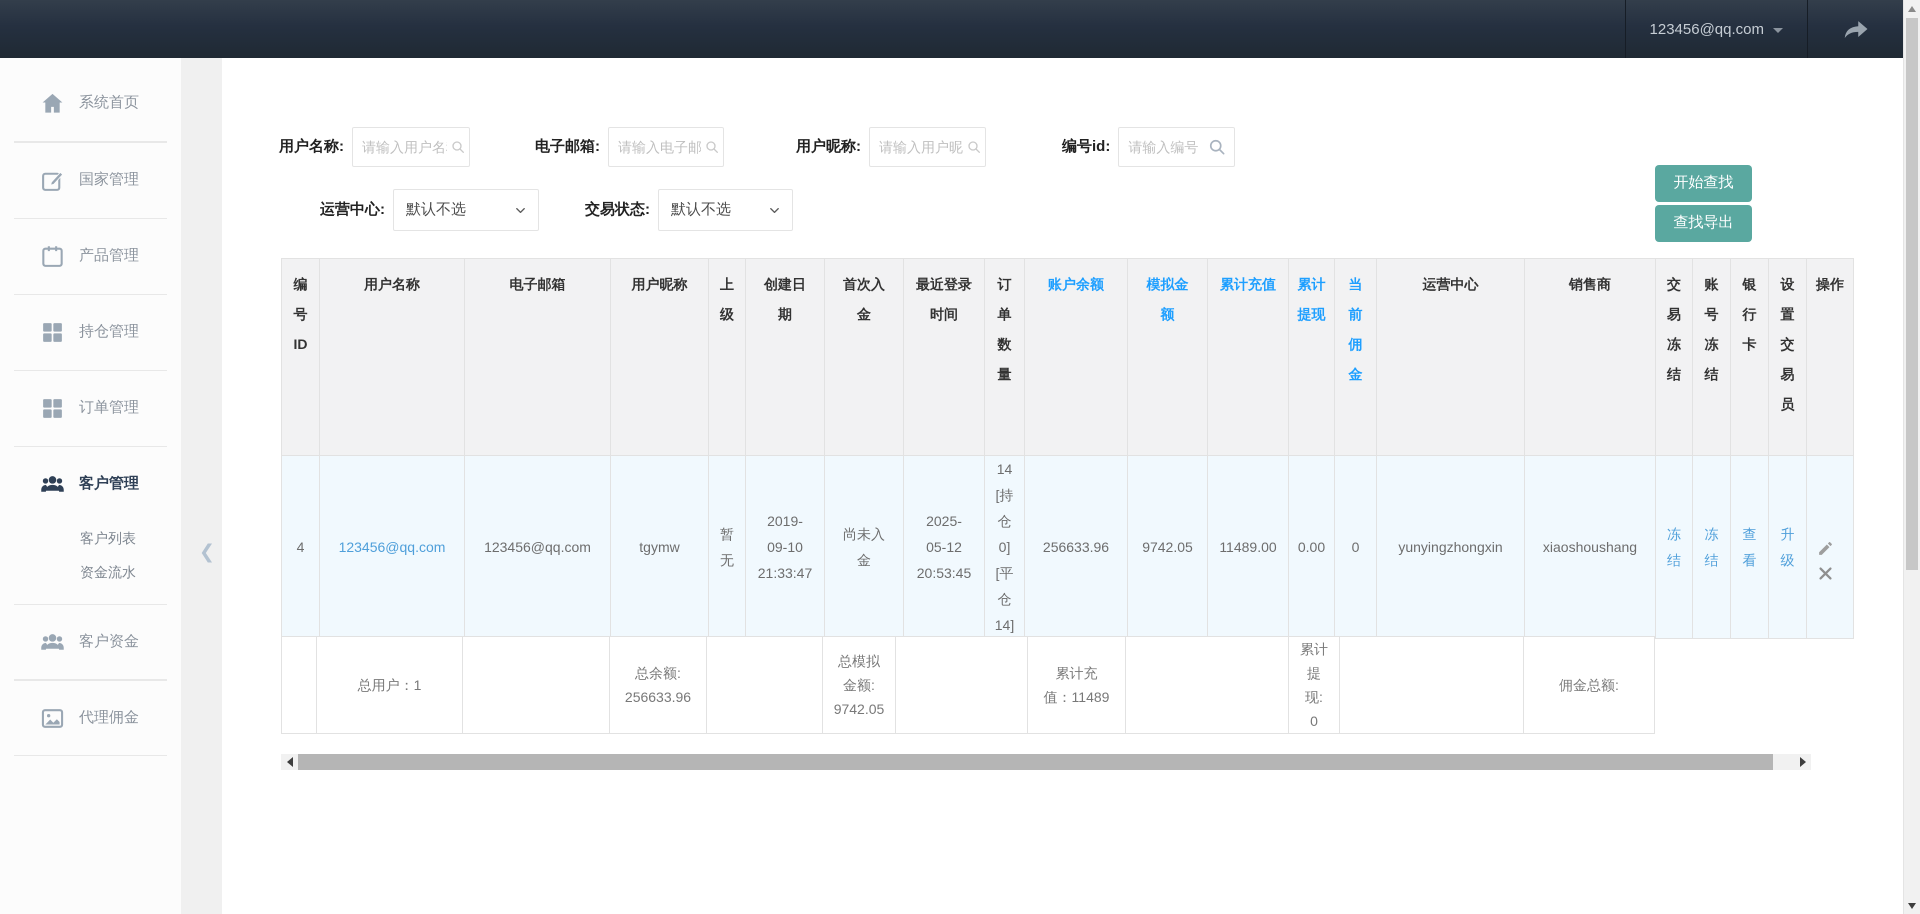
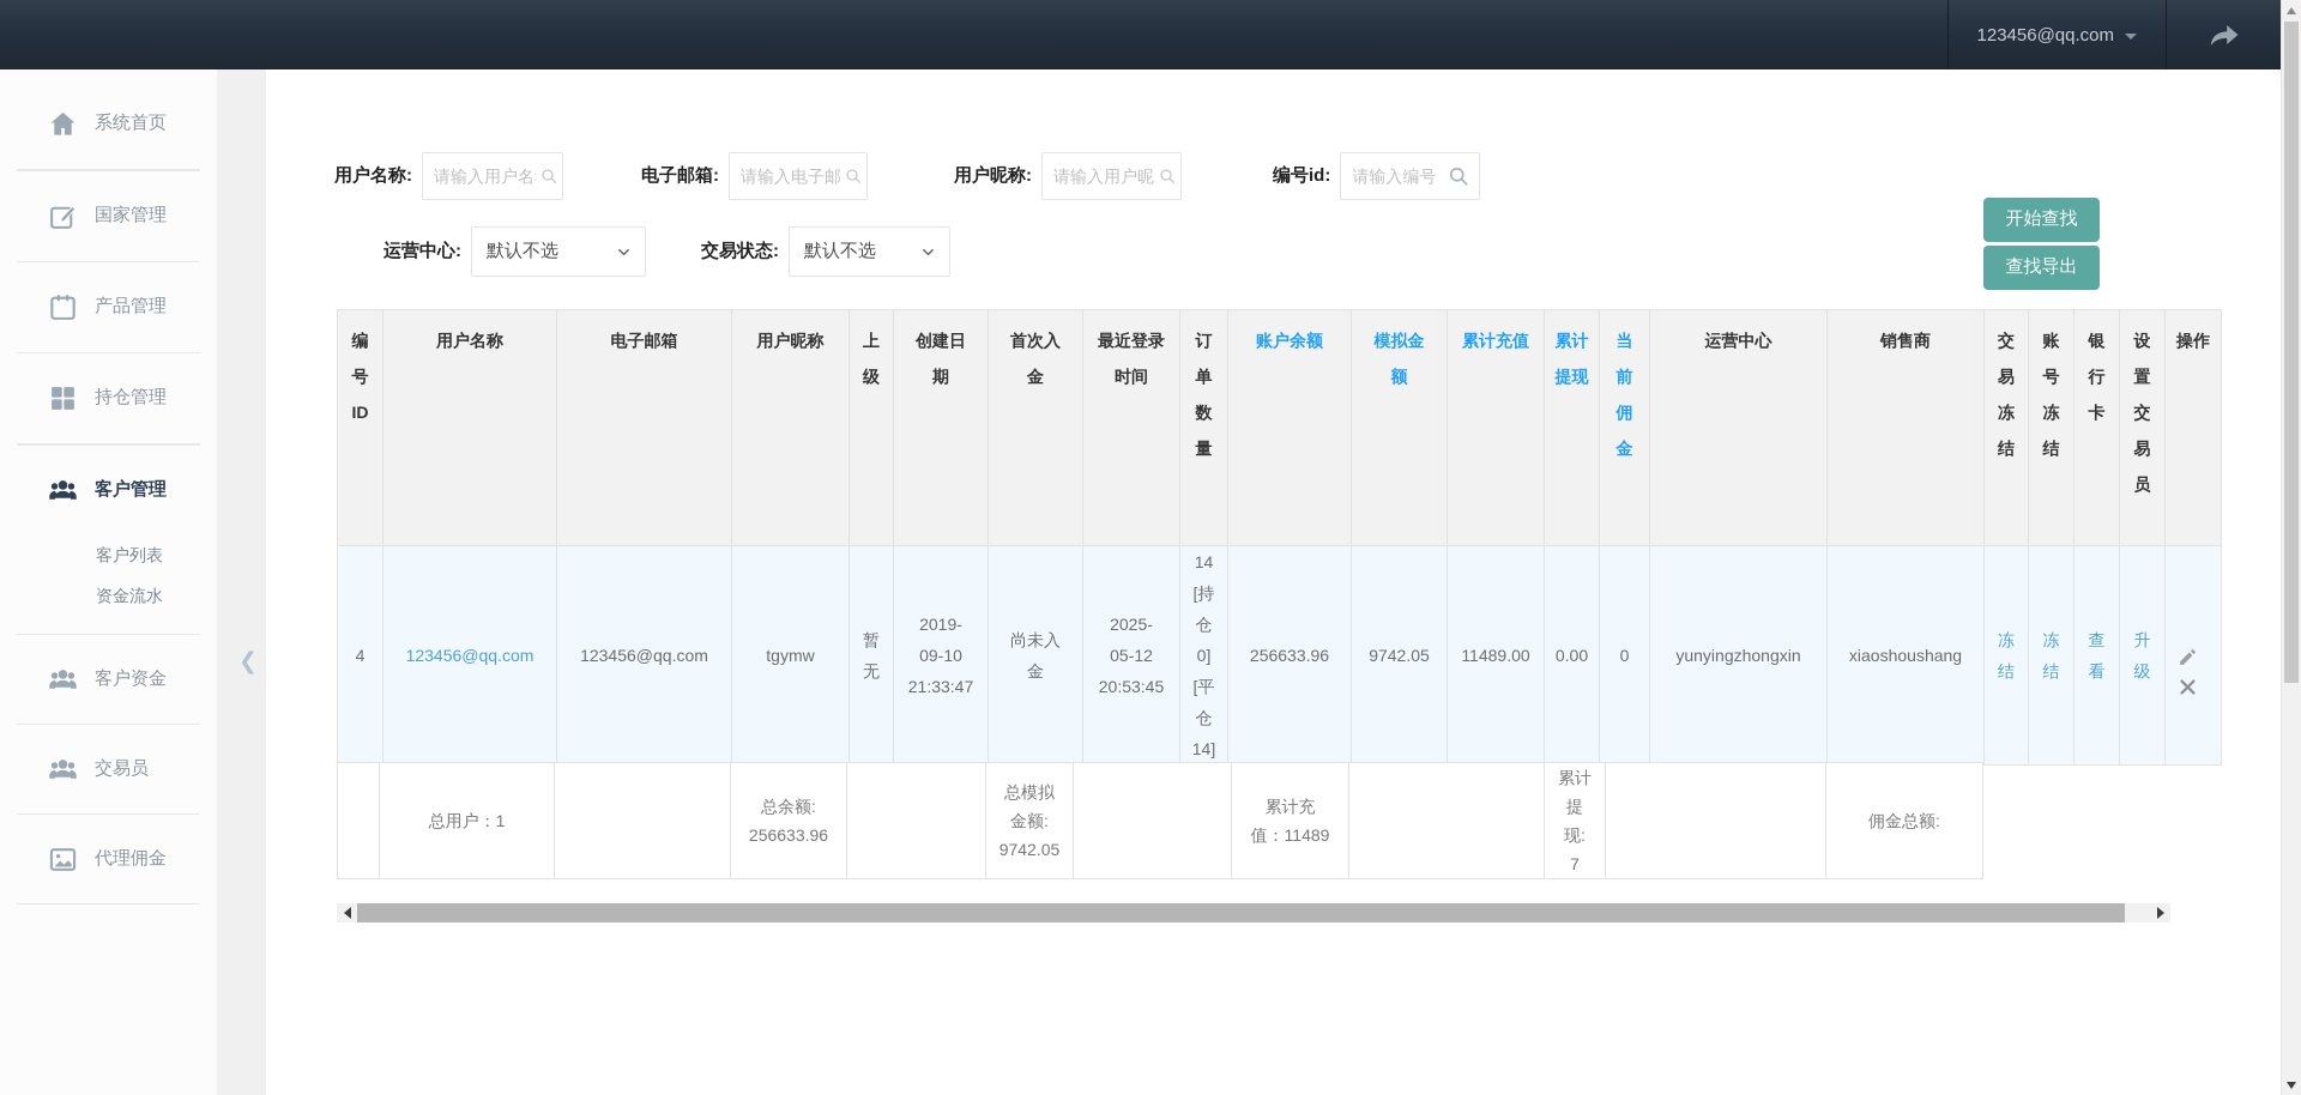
  123456@qq.com
  系统首页
  国家管理
  产品管理
  持仓管理
- 订单管理
  客户管理
  客户列表
  资金流水
  客户资金
+ 交易员
  代理佣金
  ❮
  用户名称:
  请输入用户名
  电子邮箱:
  请输入电子邮
  用户昵称:
  请输入用户昵
  编号id:
  请输入编号
  运营中心:
  默认不选
  交易状态:
  默认不选
  开始查找
  查找导出
  编 号 ID	用户名称	电子邮箱	用户昵称	上 级	创建日 期	首次入 金	最近登录 时间	订 单 数 量	账户余额	模拟金 额	累计充值	累计 提现	当 前 佣 金	运营中心	销售商	交 易 冻 结	账 号 冻 结	银 行 卡	设 置 交 易 员	操作
  4	123456@qq.com	123456@qq.com	tgymw	暂 无	2019- 09-10 21:33:47	尚未入 金	2025- 05-12 20:53:45	14 [持 仓 0] [平 仓 14]	256633.96	9742.05	11489.00	0.00	0	yunyingzhongxin	xiaoshoushang	冻 结	冻 结	查 看	升 级
- 	总用户：1		总余额: 256633.96		总模拟 金额: 9742.05		累计充 值：11489		累计 提 现: 0		佣金总额:
+ 	总用户：1		总余额: 256633.96		总模拟 金额: 9742.05		累计充 值：11489		累计 提 现: 7		佣金总额:
